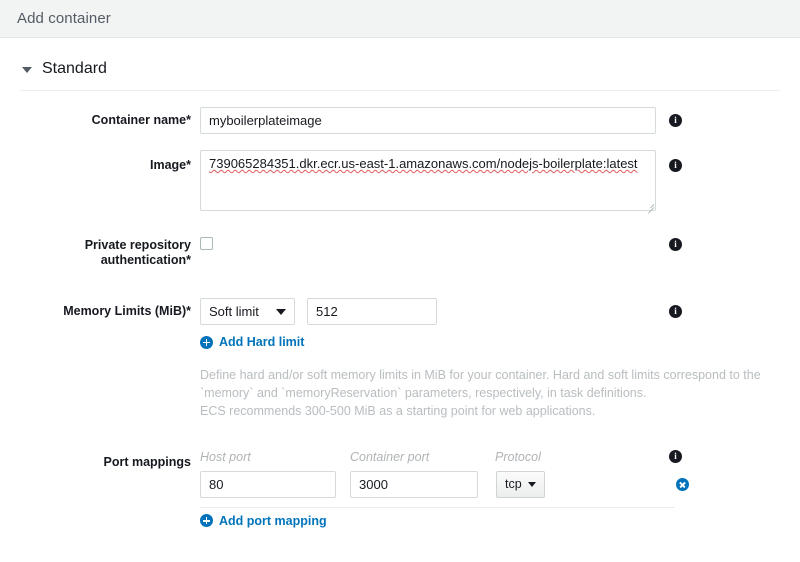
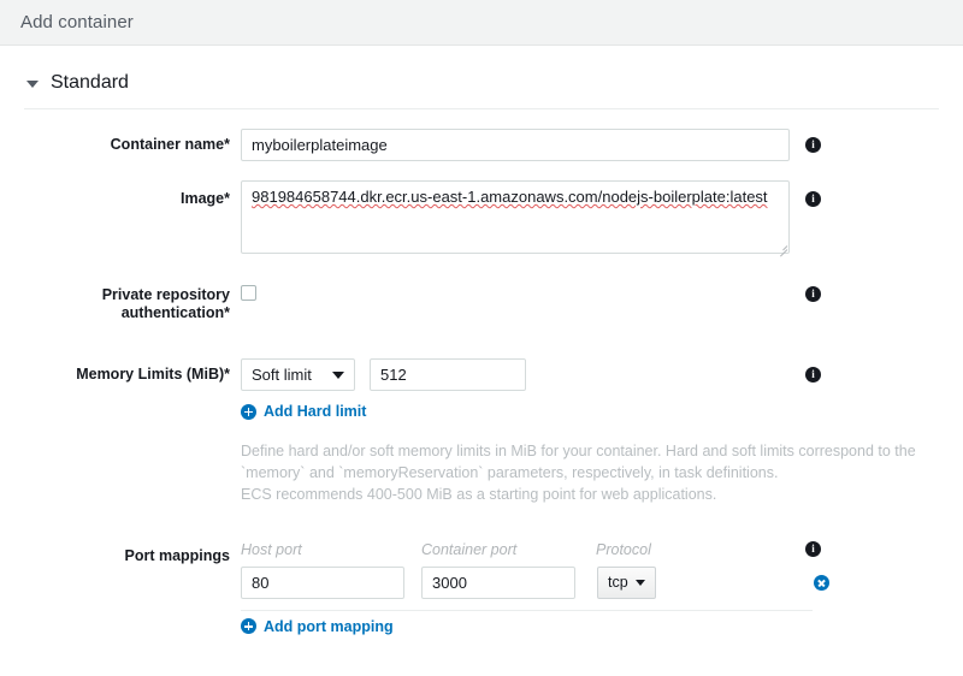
  Add container
  Standard
  Container name*
  myboilerplateimage
  i
  Image*
- 739065284351.dkr.ecr.us-east-1.amazonaws.com/nodejs-boilerplate:latest
+ 981984658744.dkr.ecr.us-east-1.amazonaws.com/nodejs-boilerplate:latest
  i
  Private repository
  authentication*
  i
  Memory Limits (MiB)*
  Soft limit
  512
  Add Hard limit
  Define hard and/or soft memory limits in MiB for your container. Hard and soft limits correspond to the
  `memory` and `memoryReservation` parameters, respectively, in task definitions.
- ECS recommends 300-500 MiB as a starting point for web applications.
+ ECS recommends 400-500 MiB as a starting point for web applications.
  i
  Port mappings
  Host port
  Container port
  Protocol
  80
  3000
  tcp
  Add port mapping
  i
